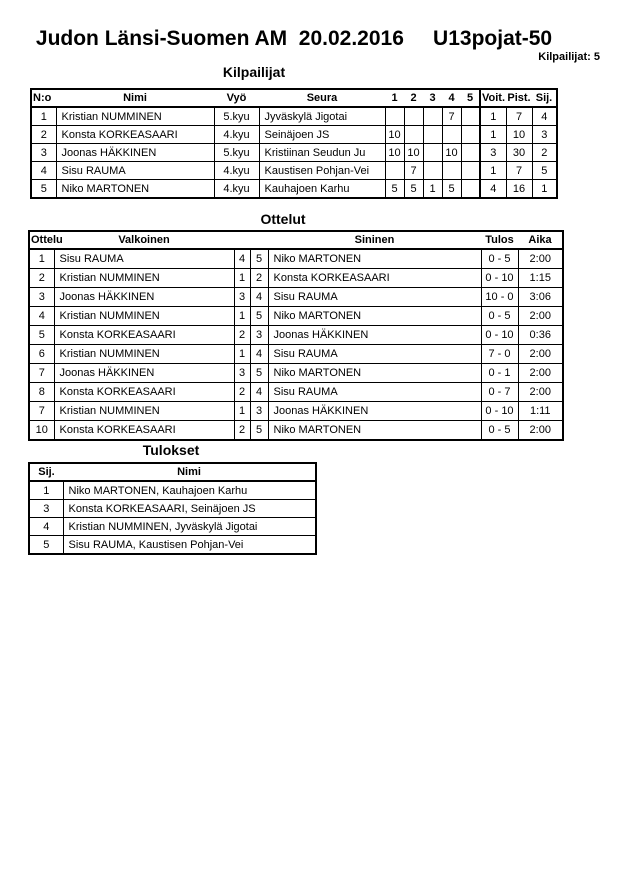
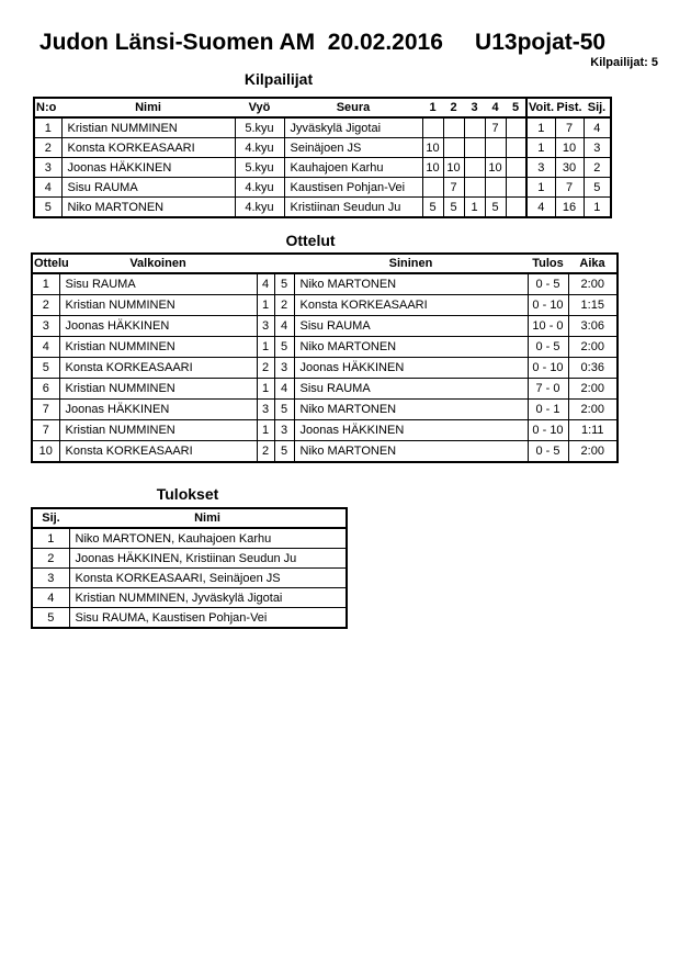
  Judon Länsi-Suomen AM 20.02.2016 U13pojat-50
  Kilpailijat: 5
  Kilpailijat
  N:o	Nimi	Vyö	Seura	1	2	3	4	5	Voit.	Pist.	Sij.
  1	Kristian NUMMINEN	5.kyu	Jyväskylä Jigotai				7		1	7	4
  2	Konsta KORKEASAARI	4.kyu	Seinäjoen JS	10					1	10	3
- 3	Joonas HÄKKINEN	5.kyu	Kristiinan Seudun Ju	10	10		10		3	30	2
+ 3	Joonas HÄKKINEN	5.kyu	Kauhajoen Karhu	10	10		10		3	30	2
  4	Sisu RAUMA	4.kyu	Kaustisen Pohjan-Vei		7				1	7	5
- 5	Niko MARTONEN	4.kyu	Kauhajoen Karhu	5	5	1	5		4	16	1
+ 5	Niko MARTONEN	4.kyu	Kristiinan Seudun Ju	5	5	1	5		4	16	1
  Ottelut
  Ottelu	Valkoinen			Sininen	Tulos	Aika
  1	Sisu RAUMA	4	5	Niko MARTONEN	0 - 5	2:00
  2	Kristian NUMMINEN	1	2	Konsta KORKEASAARI	0 - 10	1:15
  3	Joonas HÄKKINEN	3	4	Sisu RAUMA	10 - 0	3:06
  4	Kristian NUMMINEN	1	5	Niko MARTONEN	0 - 5	2:00
  5	Konsta KORKEASAARI	2	3	Joonas HÄKKINEN	0 - 10	0:36
  6	Kristian NUMMINEN	1	4	Sisu RAUMA	7 - 0	2:00
  7	Joonas HÄKKINEN	3	5	Niko MARTONEN	0 - 1	2:00
- 8	Konsta KORKEASAARI	2	4	Sisu RAUMA	0 - 7	2:00
  7	Kristian NUMMINEN	1	3	Joonas HÄKKINEN	0 - 10	1:11
  10	Konsta KORKEASAARI	2	5	Niko MARTONEN	0 - 5	2:00
  Tulokset
  Sij.	Nimi
  1	Niko MARTONEN, Kauhajoen Karhu
+ 2	Joonas HÄKKINEN, Kristiinan Seudun Ju
  3	Konsta KORKEASAARI, Seinäjoen JS
  4	Kristian NUMMINEN, Jyväskylä Jigotai
  5	Sisu RAUMA, Kaustisen Pohjan-Vei
